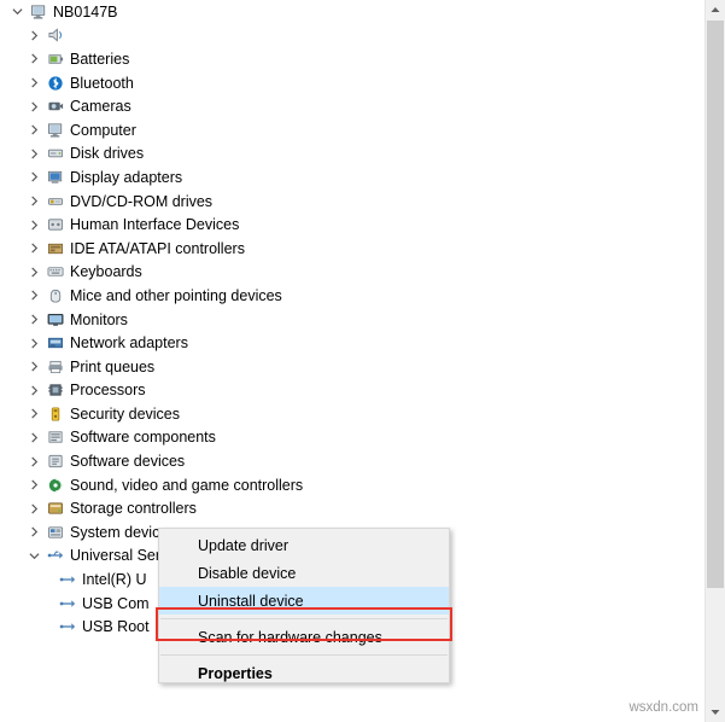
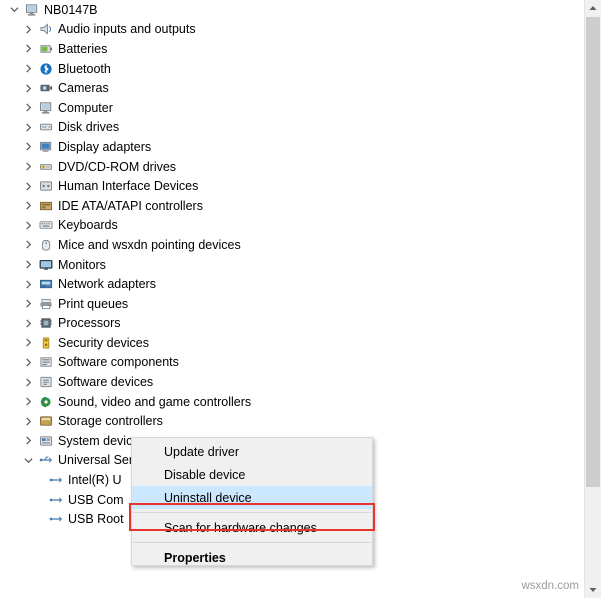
  NB0147B
+ Audio inputs and outputs
  Batteries
  Bluetooth
  Cameras
  Computer
  Disk drives
  Display adapters
  DVD/CD-ROM drives
  Human Interface Devices
  IDE ATA/ATAPI controllers
  Keyboards
- Mice and other pointing devices
+ Mice and wsxdn pointing devices
  Monitors
  Network adapters
  Print queues
  Processors
  Security devices
  Software components
  Software devices
  Sound, video and game controllers
  Storage controllers
  System devic
  Intel(R) U
  USB Com
  USB Root
  Update driver
  Disable device
  Uninstall device
  Scan for hardware changes
  Properties
  wsxdn.com
